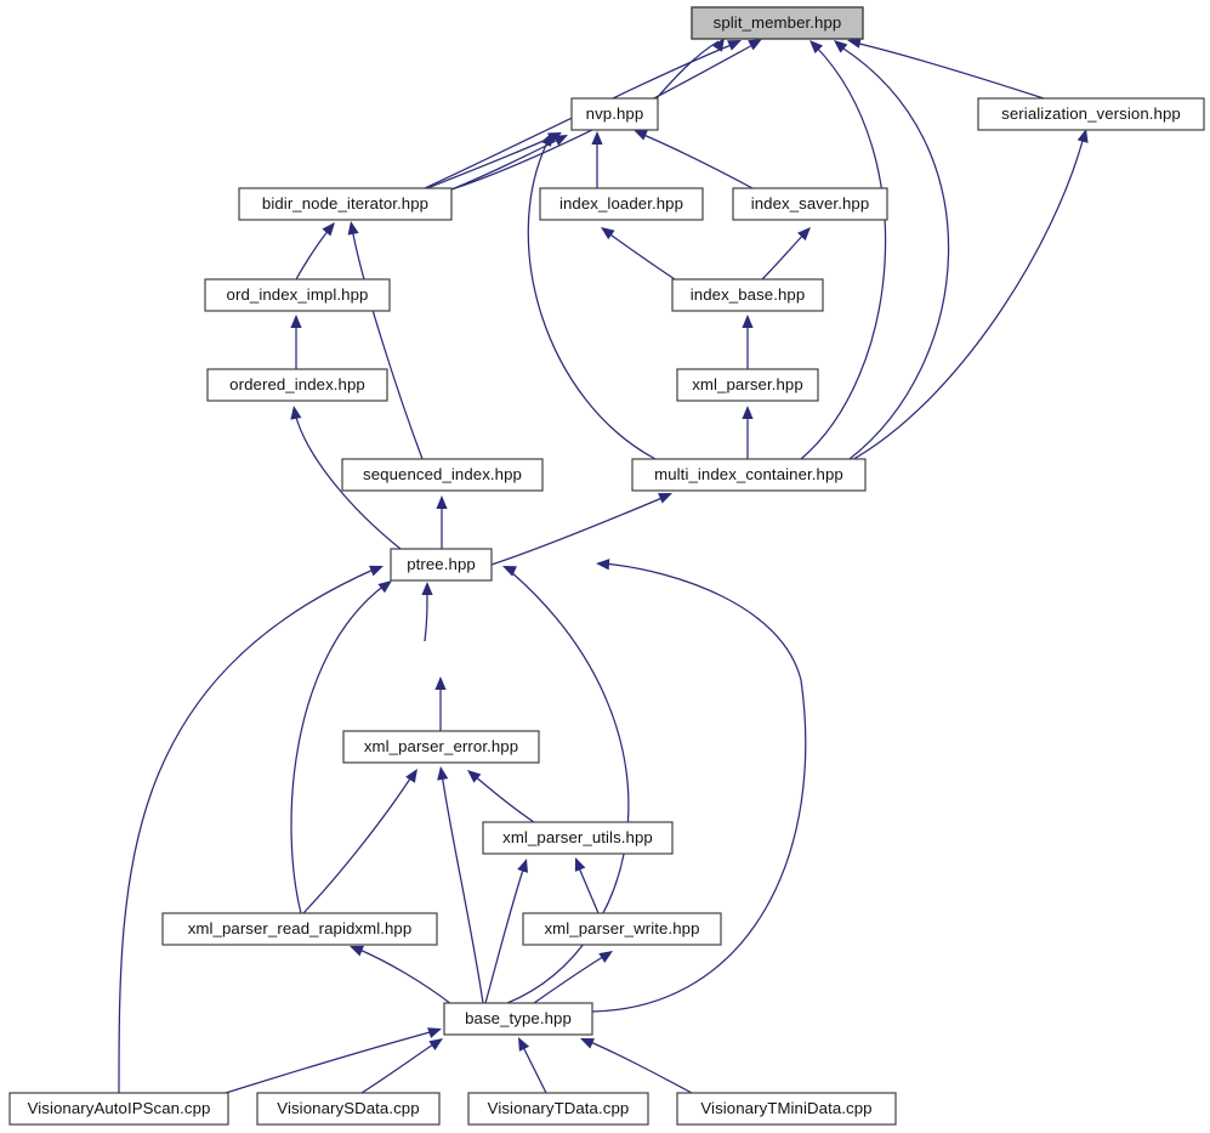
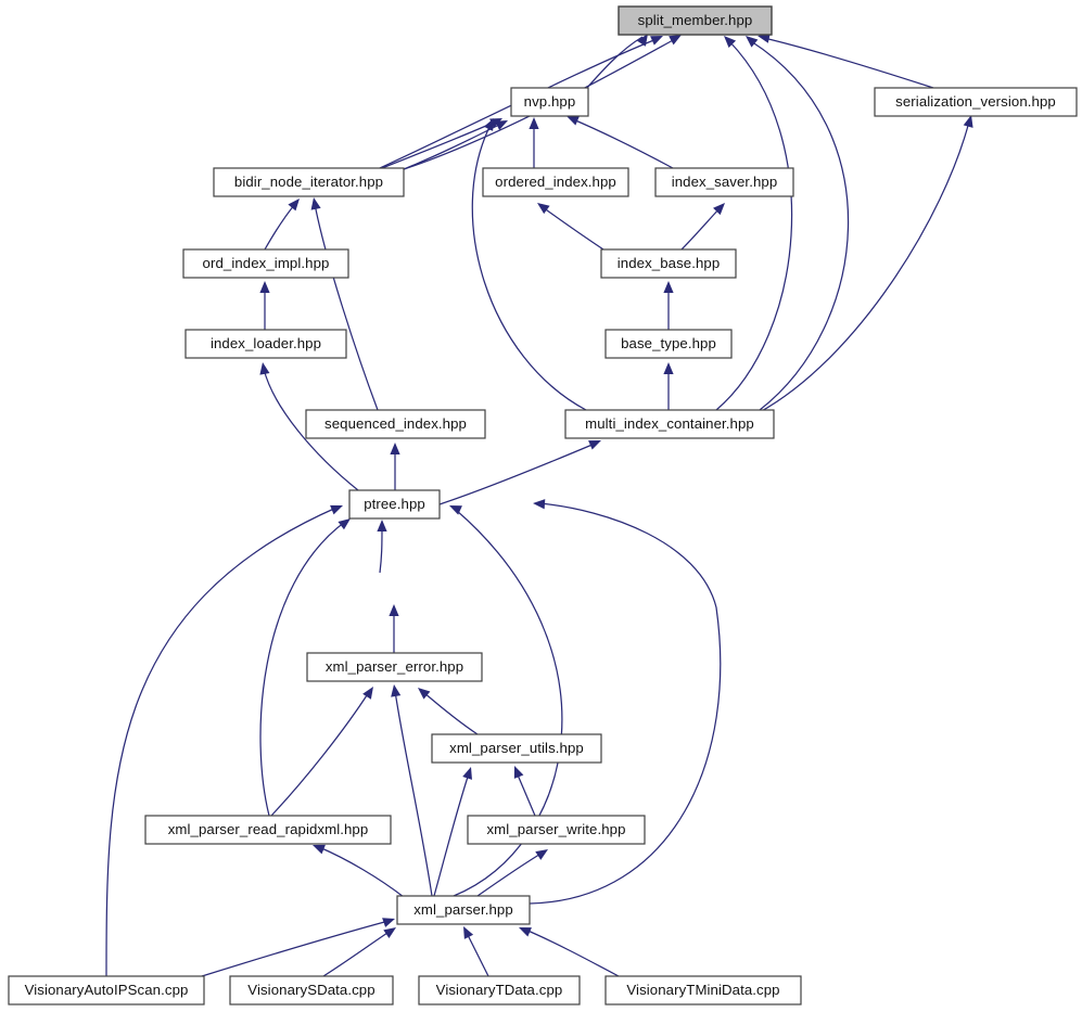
  split_member.hpp
  serialization_version.hpp
  nvp.hpp
  bidir_node_iterator.hpp
- index_loader.hpp
+ ordered_index.hpp
  index_saver.hpp
  ord_index_impl.hpp
  index_base.hpp
- ordered_index.hpp
+ index_loader.hpp
- xml_parser.hpp
+ base_type.hpp
  sequenced_index.hpp
  multi_index_container.hpp
  ptree.hpp
  xml_parser_error.hpp
  xml_parser_utils.hpp
  xml_parser_read_rapidxml.hpp
  xml_parser_write.hpp
- base_type.hpp
+ xml_parser.hpp
  VisionaryAutoIPScan.cpp
  VisionarySData.cpp
  VisionaryTData.cpp
  VisionaryTMiniData.cpp
